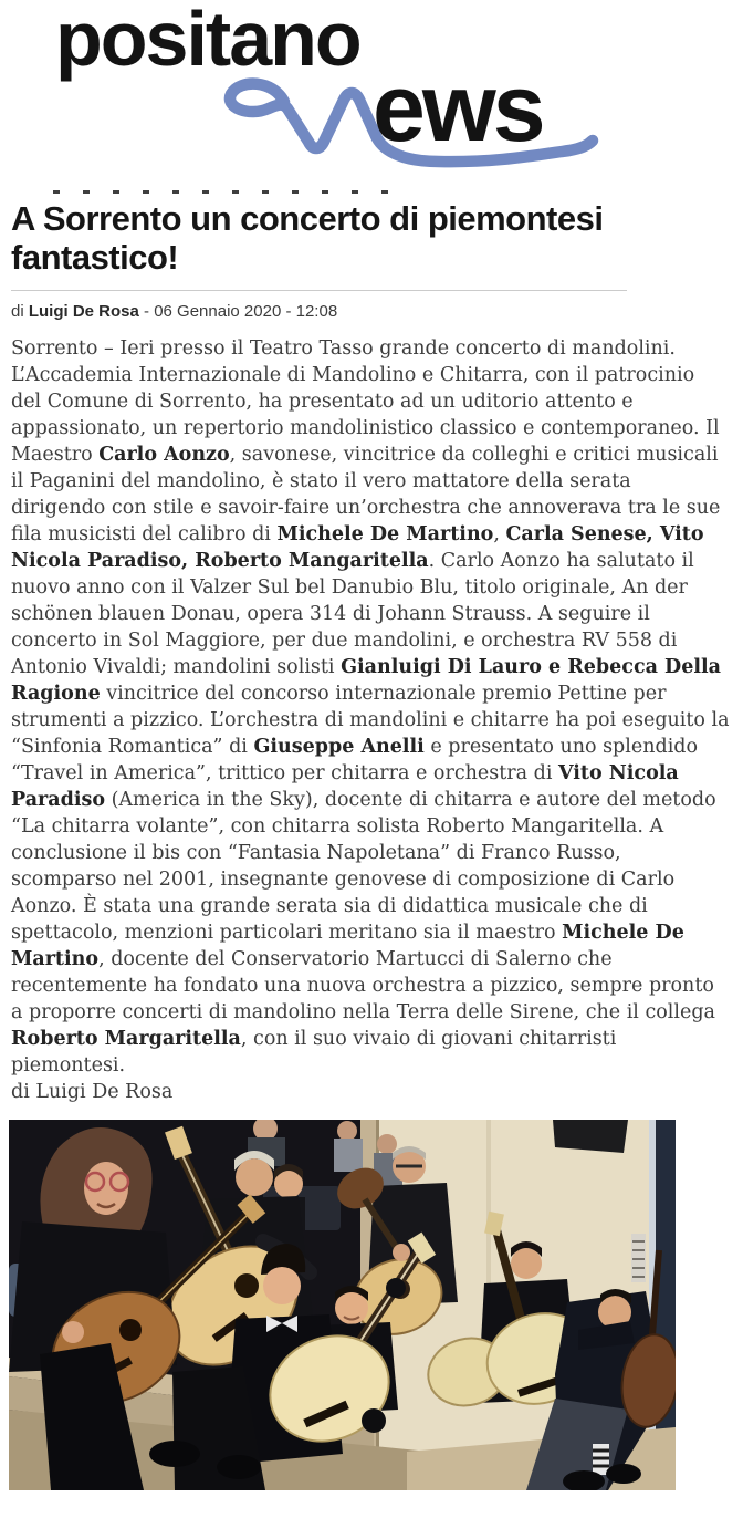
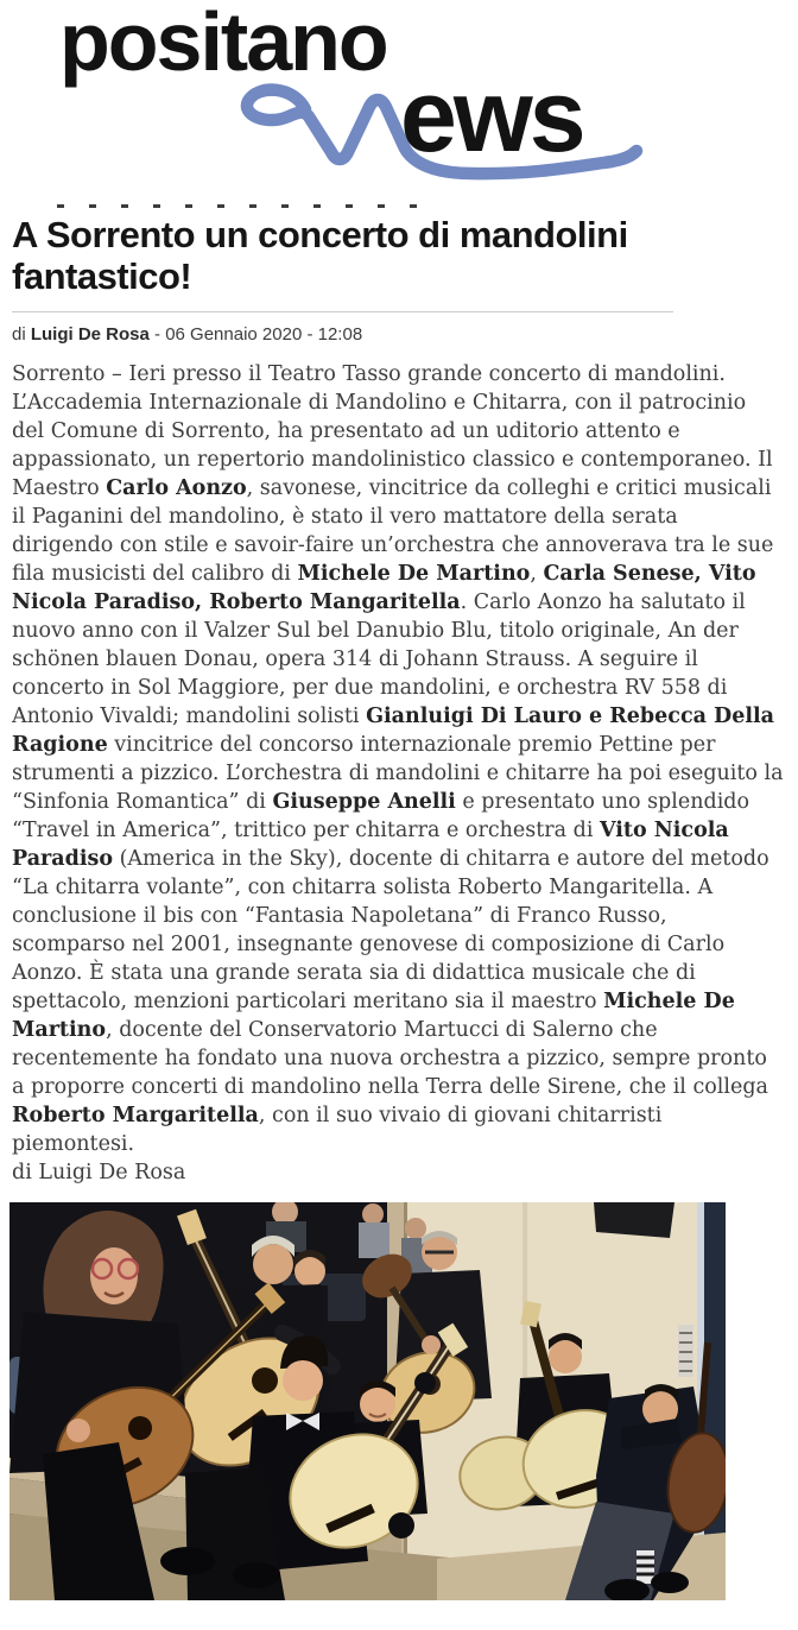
  positano
  ews
- A Sorrento un concerto di piemontesi fantastico!
+ A Sorrento un concerto di mandolini fantastico!
  di Luigi De Rosa - 06 Gennaio 2020 - 12:08
  Sorrento – Ieri presso il Teatro Tasso grande concerto di mandolini. L’Accademia Internazionale di Mandolino e Chitarra, con il patrocinio del Comune di Sorrento, ha presentato ad un uditorio attento e appassionato, un repertorio mandolinistico classico e contemporaneo. Il Maestro Carlo Aonzo, savonese, vincitrice da colleghi e critici musicali il Paganini del mandolino, è stato il vero mattatore della serata dirigendo con stile e savoir-faire un’orchestra che annoverava tra le sue fila musicisti del calibro di Michele De Martino, Carla Senese, Vito Nicola Paradiso, Roberto Mangaritella. Carlo Aonzo ha salutato il nuovo anno con il Valzer Sul bel Danubio Blu, titolo originale, An der schönen blauen Donau, opera 314 di Johann Strauss. A seguire il concerto in Sol Maggiore, per due mandolini, e orchestra RV 558 di Antonio Vivaldi; mandolini solisti Gianluigi Di Lauro e Rebecca Della Ragione vincitrice del concorso internazionale premio Pettine per strumenti a pizzico. L’orchestra di mandolini e chitarre ha poi eseguito la “Sinfonia Romantica” di Giuseppe Anelli e presentato uno splendido “Travel in America”, trittico per chitarra e orchestra di Vito Nicola Paradiso (America in the Sky), docente di chitarra e autore del metodo “La chitarra volante”, con chitarra solista Roberto Mangaritella. A conclusione il bis con “Fantasia Napoletana” di Franco Russo, scomparso nel 2001, insegnante genovese di composizione di Carlo Aonzo. È stata una grande serata sia di didattica musicale che di spettacolo, menzioni particolari meritano sia il maestro Michele De Martino, docente del Conservatorio Martucci di Salerno che recentemente ha fondato una nuova orchestra a pizzico, sempre pronto a proporre concerti di mandolino nella Terra delle Sirene, che il collega Roberto Margaritella, con il suo vivaio di giovani chitarristi piemontesi.
  di Luigi De Rosa
